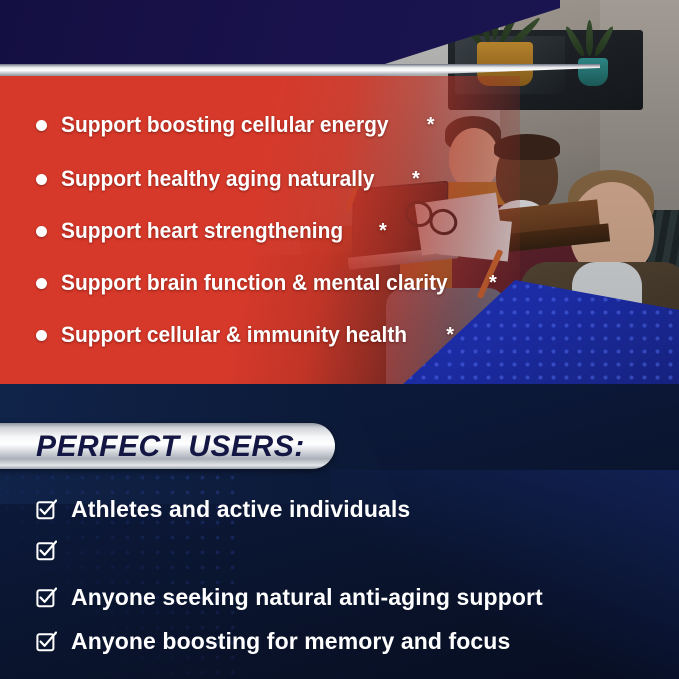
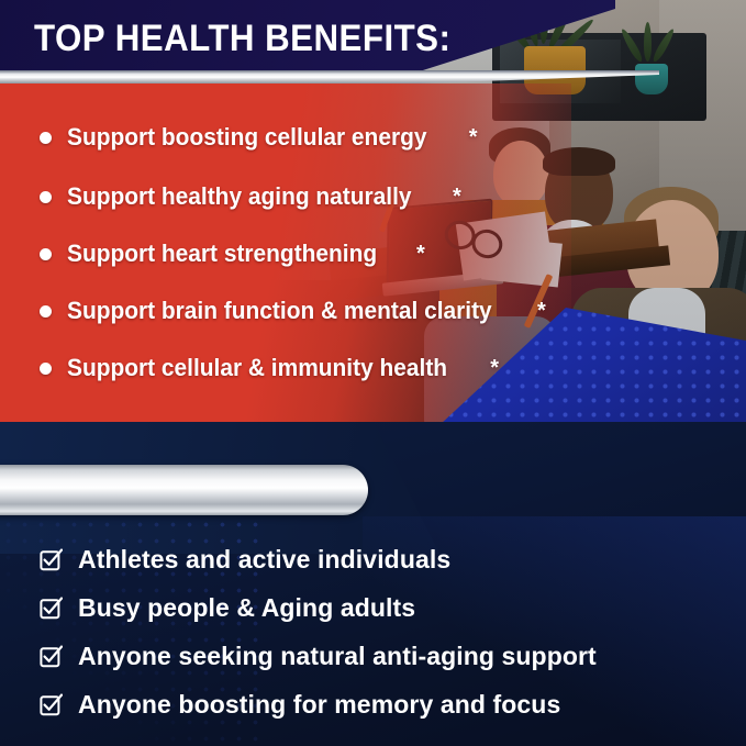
+ TOP HEALTH BENEFITS:
  Support boosting cellular energy
  *
  Support healthy aging naturally
  *
  Support heart strengthening
  *
  Support brain function & mental clarity
  *
  Support cellular & immunity health
  *
- PERFECT USERS:
  Athletes and active individuals
+ Busy people & Aging adults
  Anyone seeking natural anti-aging support
  Anyone boosting for memory and focus
